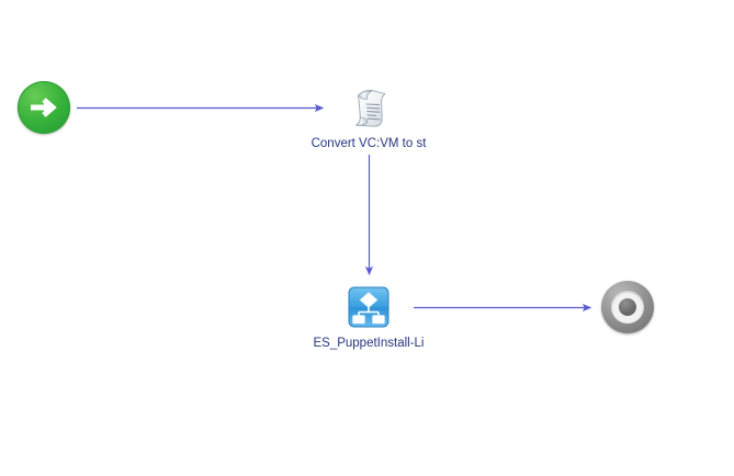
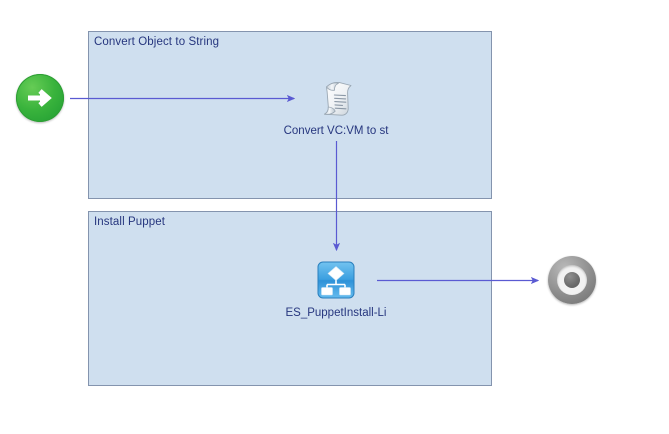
+ Convert Object to String
+ Install Puppet
  Convert VC:VM to st
  ES_PuppetInstall-Li
